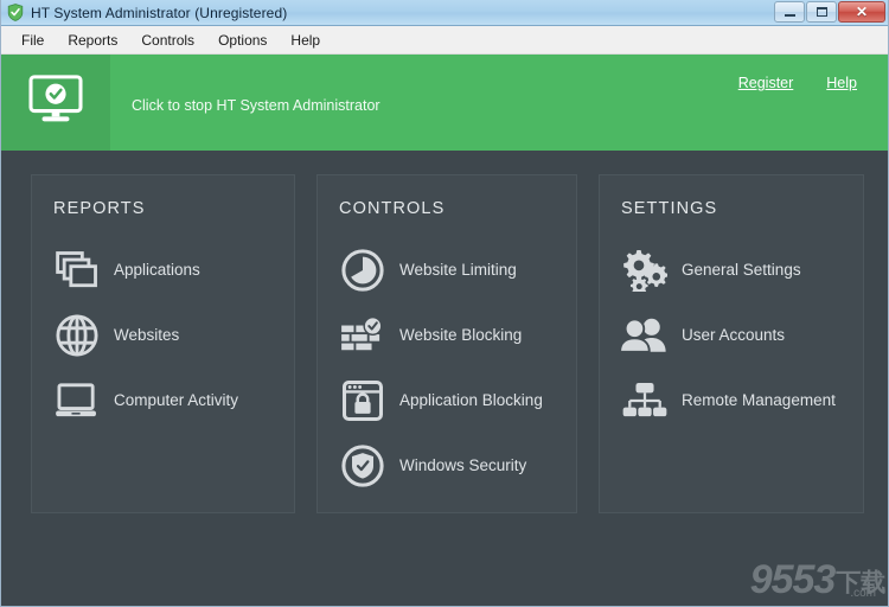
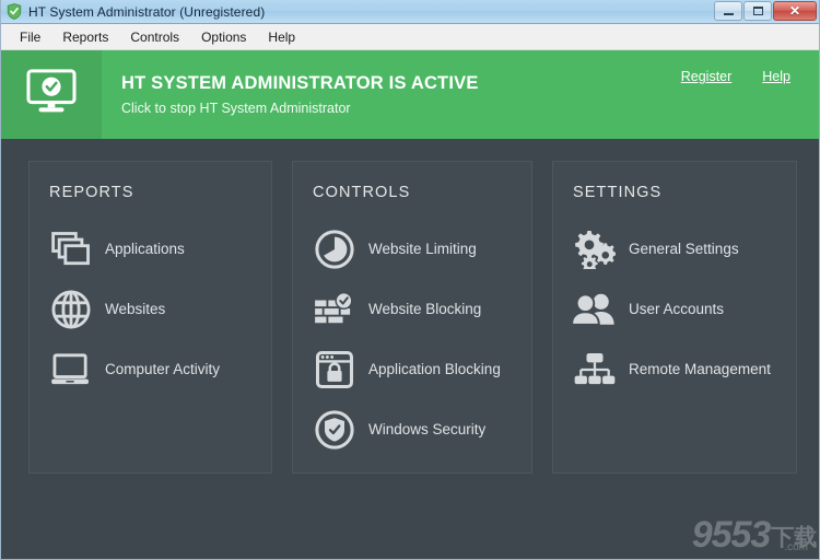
  HT System Administrator (Unregistered)
  ✕
  File
  Reports
  Controls
  Options
  Help
+ HT SYSTEM ADMINISTRATOR IS ACTIVE
  Click to stop HT System Administrator
  Register
  Help
  REPORTS
  Applications
  Websites
  Computer Activity
  CONTROLS
  Website Limiting
  Website Blocking
  Application Blocking
  Windows Security
  SETTINGS
  General Settings
  User Accounts
  Remote Management
  9553
  下载
  .com
